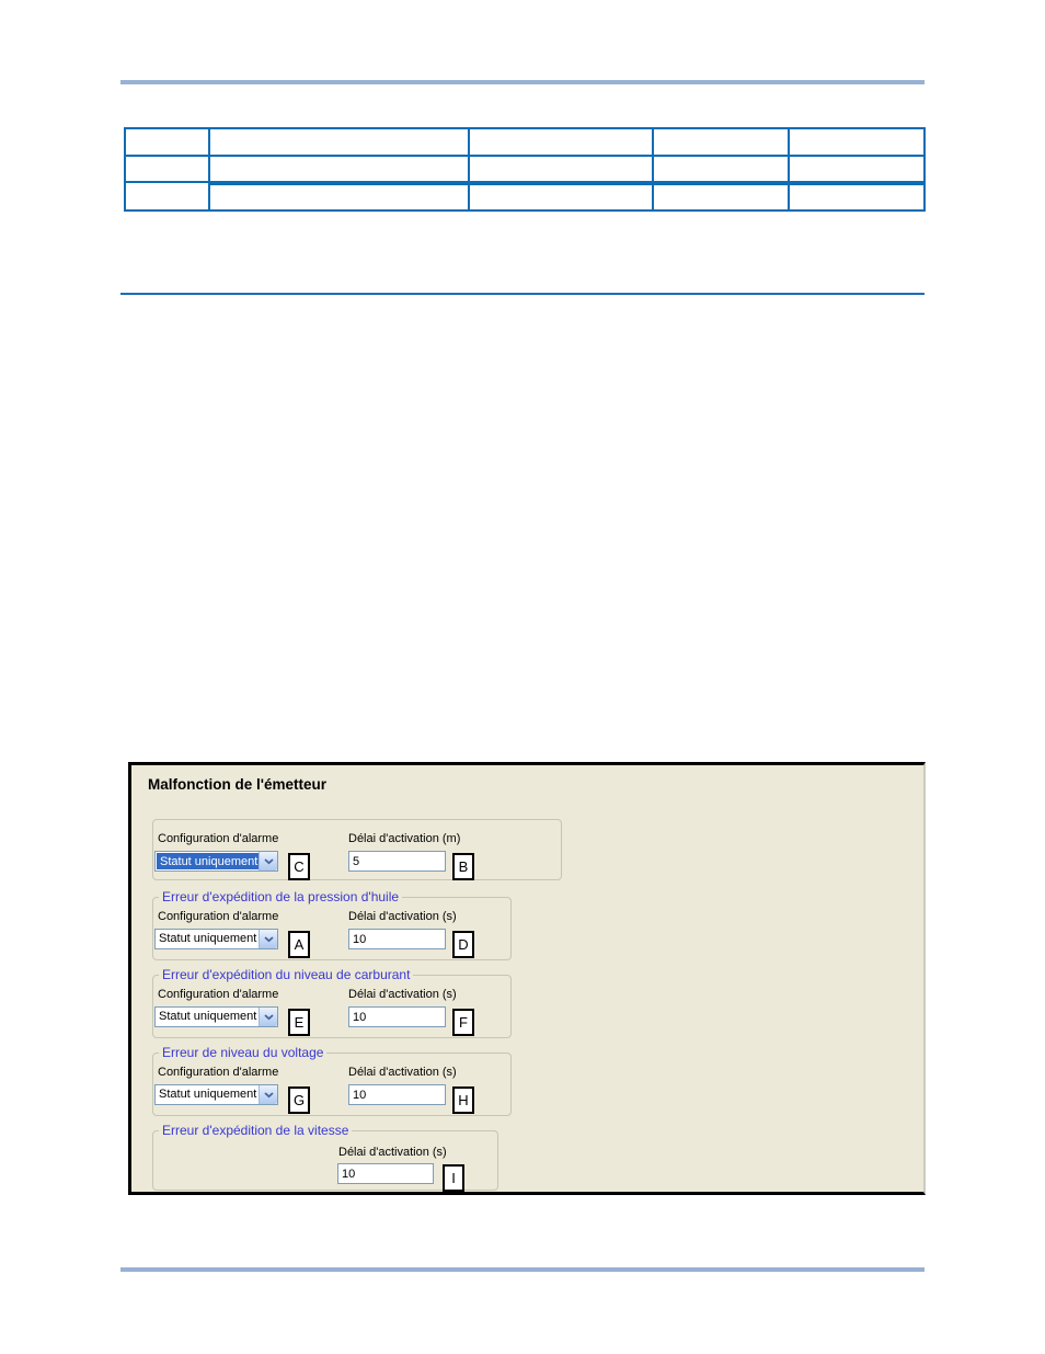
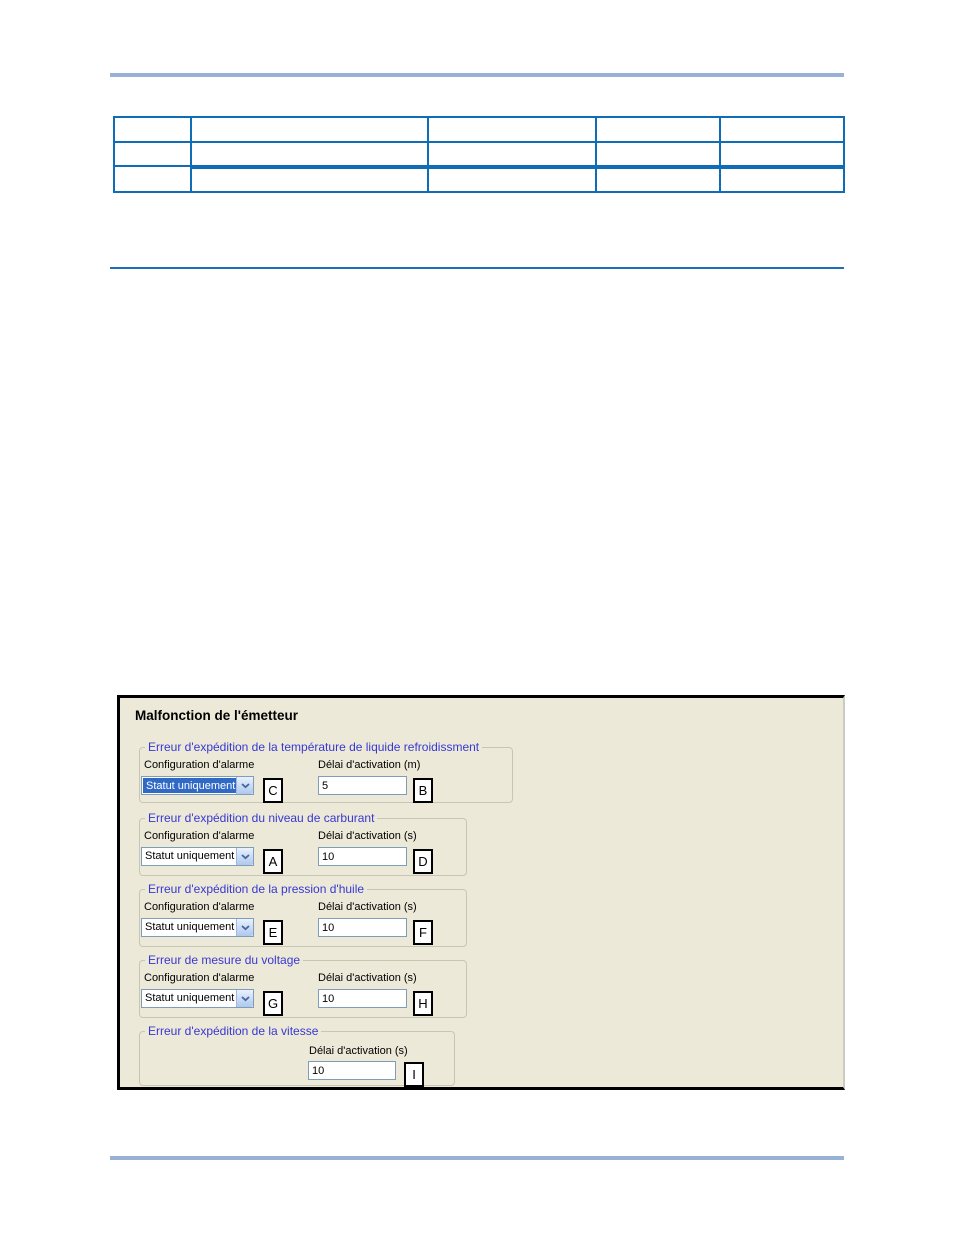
  Malfonction de l'émetteur
+ Erreur d'expédition de la température de liquide refroidissment
  Configuration d'alarme
  Délai d'activation (m)
  Statut uniquement
  C
  5
  B
- Erreur d'expédition de la pression d'huile
+ Erreur d'expédition du niveau de carburant
  Configuration d'alarme
  Délai d'activation (s)
  Statut uniquement
  A
  10
  D
- Erreur d'expédition du niveau de carburant
+ Erreur d'expédition de la pression d'huile
  Configuration d'alarme
  Délai d'activation (s)
  Statut uniquement
  E
  10
  F
- Erreur de niveau du voltage
+ Erreur de mesure du voltage
  Configuration d'alarme
  Délai d'activation (s)
  Statut uniquement
  G
  10
  H
  Erreur d'expédition de la vitesse
  Délai d'activation (s)
  10
  I
